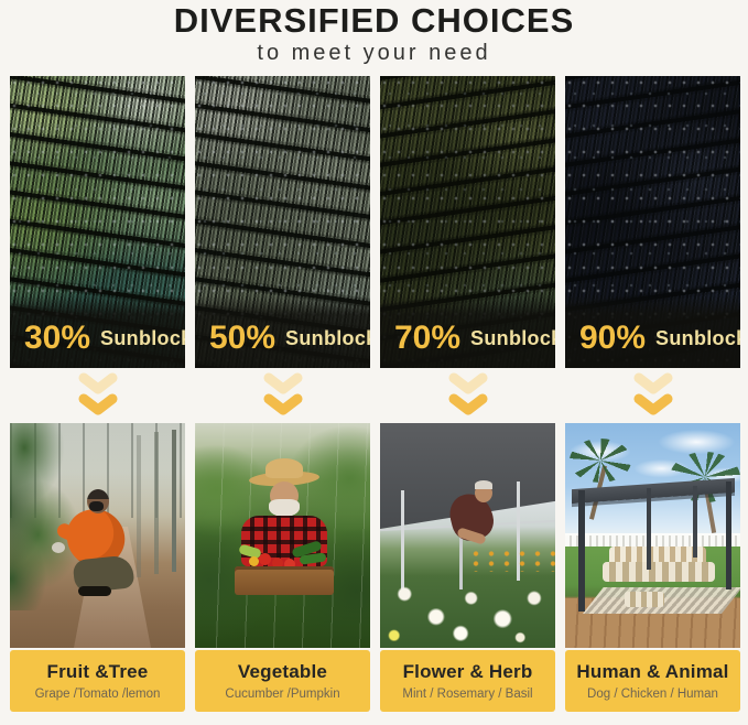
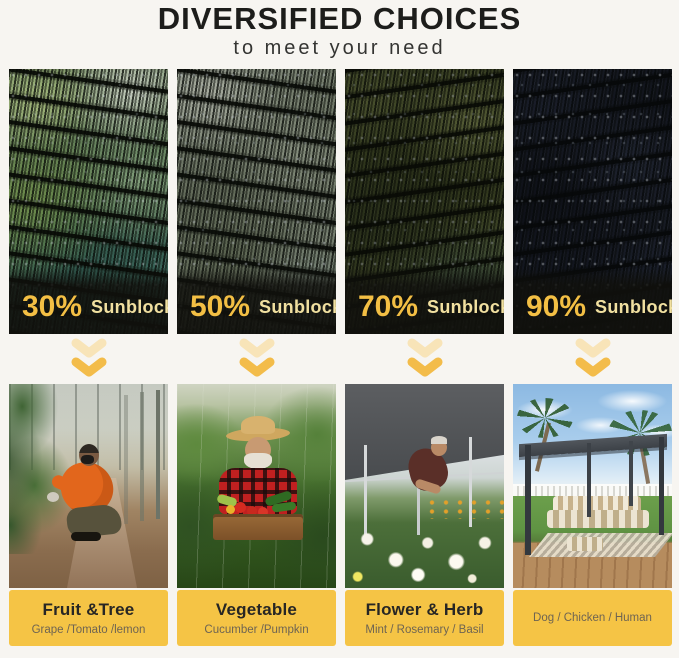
  DIVERSIFIED CHOICES
  to meet your need
  30%
  Sunbloc
  50%
  Sunbloc
  70%
  Sunbloc
  90%
  Sunbloc
  Fruit &Tree
  Grape /Tomato /lemon
  Vegetable
  Cucumber /Pumpkin
  Flower & Herb
  Mint / Rosemary / Basil
- Human & Animal
  Dog / Chicken / Human
